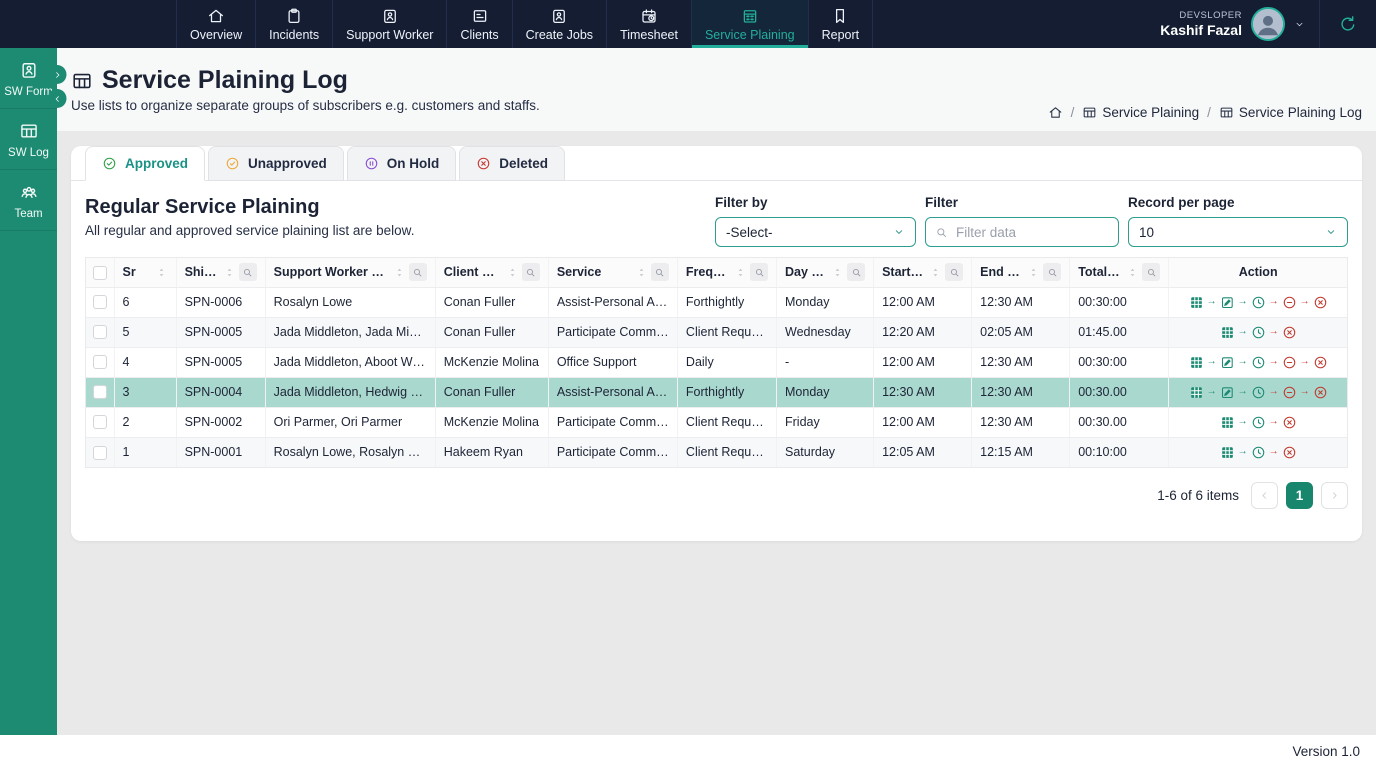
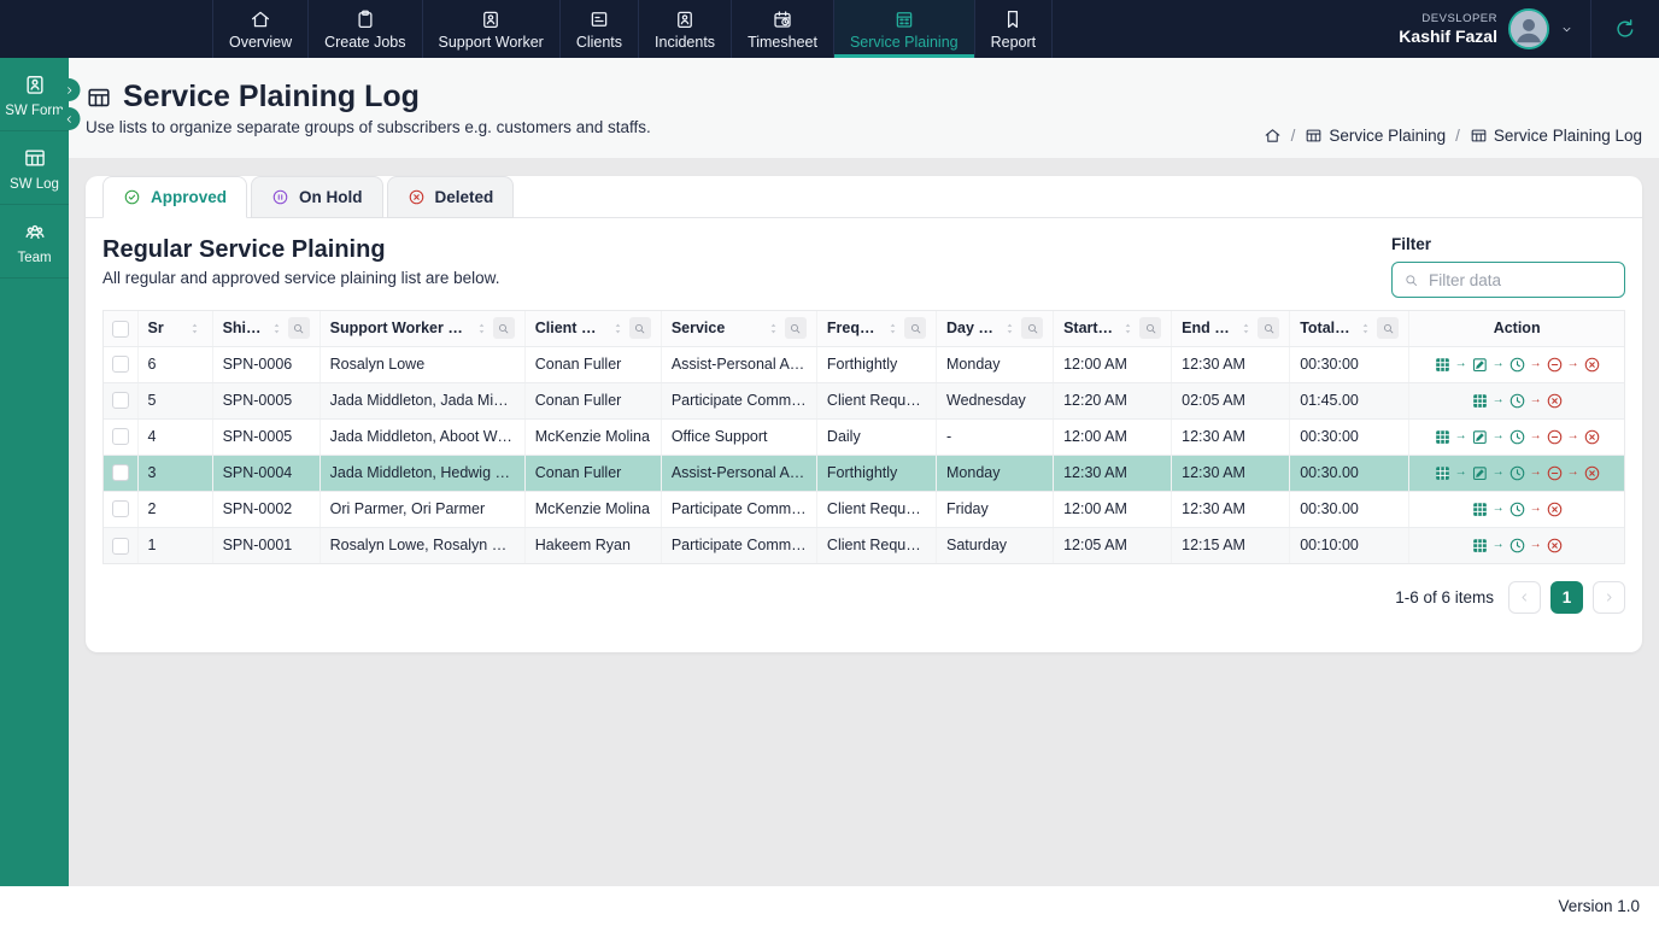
  Overview
- Incidents
+ Create Jobs
  Support Worker
  Clients
- Create Jobs
+ Incidents
  Timesheet
  Service Plaining
  Report
  DEVSLOPER
  Kashif Fazal
  SW Form
  SW Log
  Team
  Service Plaining Log
  Use lists to organize separate groups of subscribers e.g. customers and staffs.
  /
  Service Plaining
  /
  Service Plaining Log
  Approved
- Unapproved
  On Hold
  Deleted
  Regular Service Plaining
  All regular and approved service plaining list are below.
- Filter by
- -Select-
  Filter
  Filter data
- Record per page
- 10
  	Sr	Shift	Support Worker & P	Client Na	Service	Freque	Day / D	Start Ti	End Ti	Total Ti	Action
  	6	SPN-0006	Rosalyn Lowe	Conan Fuller	Assist-Personal Activi	Forthightly	Monday	12:00 AM	12:30 AM	00:30:00	→ → → →
  	5	SPN-0005	Jada Middleton, Jada Middlet	Conan Fuller	Participate Communit	Client Request /	Wednesday	12:20 AM	02:05 AM	01:45.00	→ →
  	4	SPN-0005	Jada Middleton, Aboot Weste	McKenzie Molina	Office Support	Daily	-	12:00 AM	12:30 AM	00:30:00	→ → → →
  	3	SPN-0004	Jada Middleton, Hedwig Weo	Conan Fuller	Assist-Personal Activi	Forthightly	Monday	12:30 AM	12:30 AM	00:30.00	→ → → →
  	2	SPN-0002	Ori Parmer, Ori Parmer	McKenzie Molina	Participate Communit	Client Request /	Friday	12:00 AM	12:30 AM	00:30.00	→ →
  	1	SPN-0001	Rosalyn Lowe, Rosalyn Lowe	Hakeem Ryan	Participate Communit	Client Request /	Saturday	12:05 AM	12:15 AM	00:10:00	→ →
  1-6 of 6 items
  1
  Version 1.0
